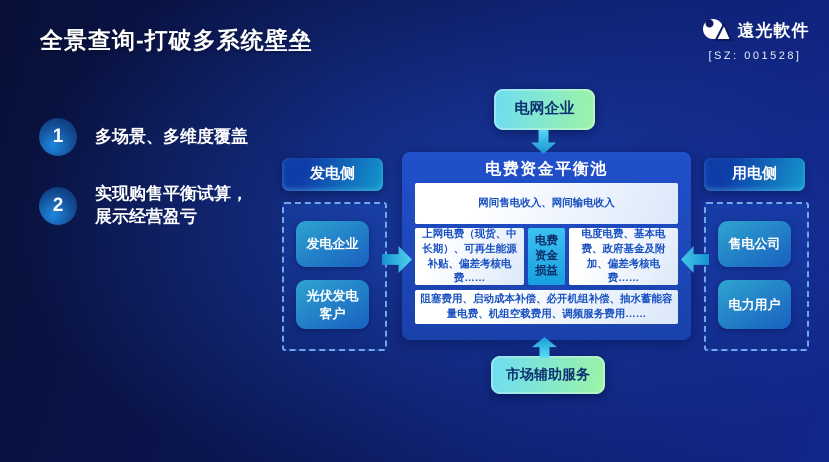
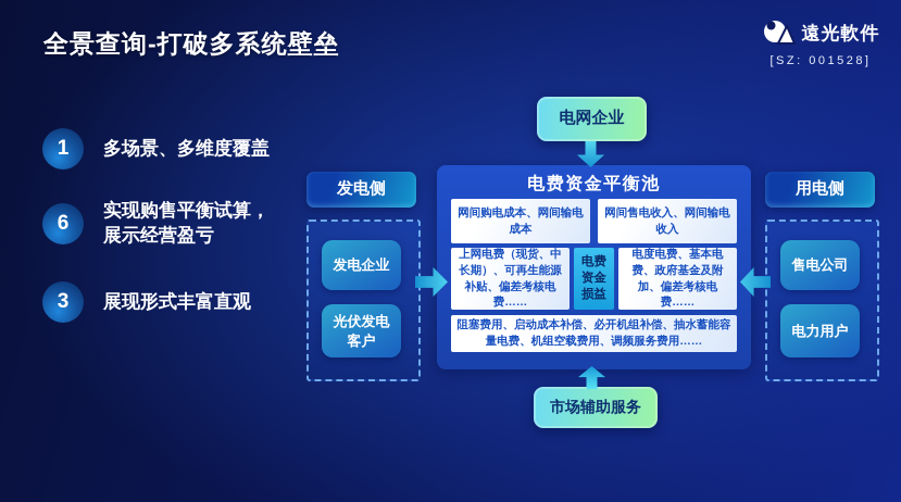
  全景查询-打破多系统壁垒
  遠光軟件
  [SZ: 001528]
  1
  多场景、多维度覆盖
- 2
+ 6
  实现购售平衡试算，
  展示经营盈亏
+ 3
+ 展现形式丰富直观
  发电侧
  发电企业
  光伏发电
  客户
  用电侧
  售电公司
  电力用户
  电网企业
  市场辅助服务
  电费资金平衡池
+ 网间购电成本、网间输电成本
  网间售电收入、网间输电收入
  上网电费（现货、中长期）、可再生能源补贴、偏差考核电费……
  电费资金损益
  电度电费、基本电费、政府基金及附加、偏差考核电费……
  阻塞费用、启动成本补偿、必开机组补偿、抽水蓄能容量电费、机组空载费用、调频服务费用……
